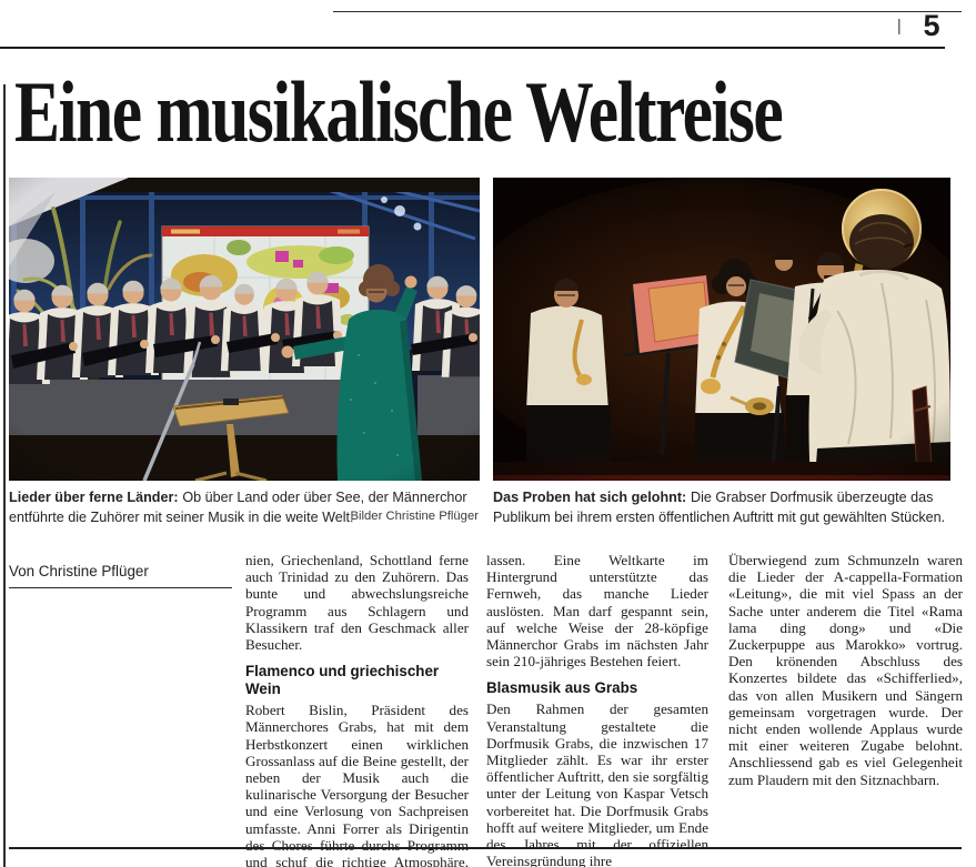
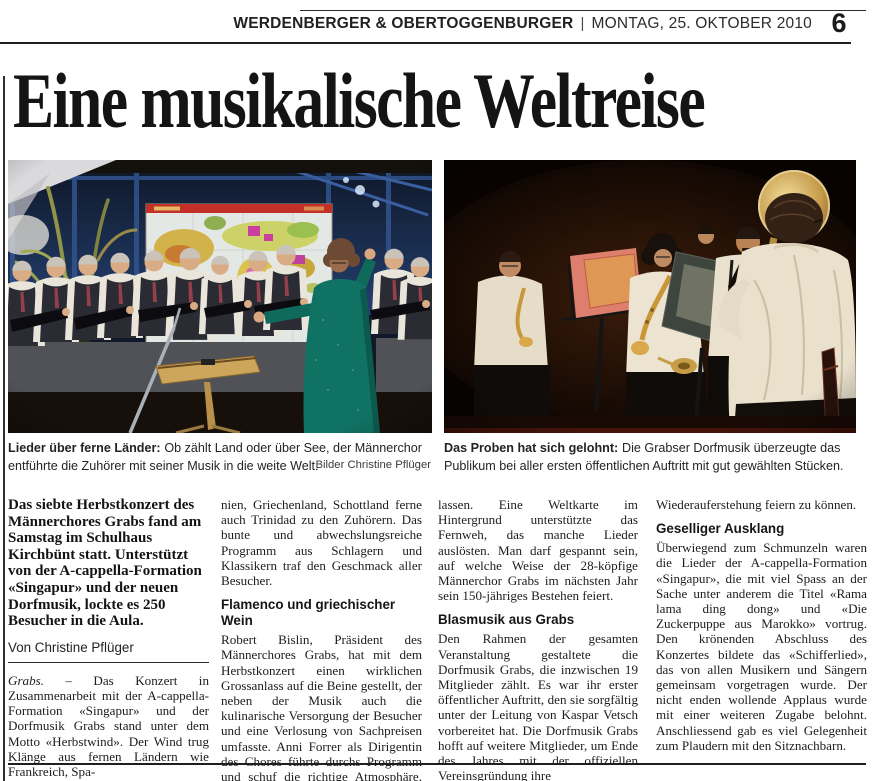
+ WERDENBERGER & OBERTOGGENBURGER
  |
+ MONTAG, 25. OKTOBER 2010
- 5
+ 6
  Eine musikalische Weltreise
- Lieder über ferne Länder: Ob über Land oder über See, der Männerchor entführte die Zuhörer mit seiner Musik in die weite Welt.
+ Lieder über ferne Länder: Ob zählt Land oder über See, der Männerchor entführte die Zuhörer mit seiner Musik in die weite Welt.
  Bilder Christine Pflüger
- Das Proben hat sich gelohnt: Die Grabser Dorfmusik überzeugte das Publikum bei ihrem ersten öffentlichen Auftritt mit gut gewählten Stücken.
+ Das Proben hat sich gelohnt: Die Grabser Dorfmusik überzeugte das Publikum bei aller ersten öffentlichen Auftritt mit gut gewählten Stücken.
+ Das siebte Herbstkonzert des Männerchores Grabs fand am Samstag im Schulhaus Kirchbünt statt. Unterstützt von der A-cappella-Formation «Singapur» und der neuen Dorfmusik, lockte es 250 Besucher in die Aula.
  Von Christine Pflüger
+ Grabs. – Das Konzert in Zusammenarbeit mit der A-cappella-Formation «Singapur» und der Dorfmusik Grabs stand unter dem Motto «Herbstwind». Der Wind trug Klänge aus fernen Ländern wie Frankreich, Spa-
  nien, Griechenland, Schottland ferne auch Trinidad zu den Zuhörern. Das bunte und abwechslungsreiche Programm aus Schlagern und Klassikern traf den Geschmack aller Besucher.
  Flamenco und griechischer Wein
  Robert Bislin, Präsident des Männerchores Grabs, hat mit dem Herbstkonzert einen wirklichen Grossanlass auf die Beine gestellt, der neben der Musik auch die kulinarische Versorgung der Besucher und eine Verlosung von Sachpreisen umfasste. Anni Forrer als Dirigentin des Chores führte durchs Programm und schuf die richtige Atmosphäre,
- lassen. Eine Weltkarte im Hintergrund unterstützte das Fernweh, das manche Lieder auslösten. Man darf gespannt sein, auf welche Weise der 28-köpfige Männerchor Grabs im nächsten Jahr sein 210-jähriges Bestehen feiert.
+ lassen. Eine Weltkarte im Hintergrund unterstützte das Fernweh, das manche Lieder auslösten. Man darf gespannt sein, auf welche Weise der 28-köpfige Männerchor Grabs im nächsten Jahr sein 150-jähriges Bestehen feiert.
  Blasmusik aus Grabs
- Den Rahmen der gesamten Veranstaltung gestaltete die Dorfmusik Grabs, die inzwischen 17 Mitglieder zählt. Es war ihr erster öffentlicher Auftritt, den sie sorgfältig unter der Leitung von Kaspar Vetsch vorbereitet hat. Die Dorfmusik Grabs hofft auf weitere Mitglieder, um Ende des Jahres mit der offiziellen Vereinsgründung ihre
+ Den Rahmen der gesamten Veranstaltung gestaltete die Dorfmusik Grabs, die inzwischen 19 Mitglieder zählt. Es war ihr erster öffentlicher Auftritt, den sie sorgfältig unter der Leitung von Kaspar Vetsch vorbereitet hat. Die Dorfmusik Grabs hofft auf weitere Mitglieder, um Ende des Jahres mit der offiziellen Vereinsgründung ihre
+ Wiederauferstehung feiern zu können.
+ Geselliger Ausklang
- Überwiegend zum Schmunzeln waren die Lieder der A-cappella-Formation «Leitung», die mit viel Spass an der Sache unter anderem die Titel «Rama lama ding dong» und «Die Zuckerpuppe aus Marokko» vortrug. Den krönenden Abschluss des Konzertes bildete das «Schifferlied», das von allen Musikern und Sängern gemeinsam vorgetragen wurde. Der nicht enden wollende Applaus wurde mit einer weiteren Zugabe belohnt. Anschliessend gab es viel Gelegenheit zum Plaudern mit den Sitznachbarn.
+ Überwiegend zum Schmunzeln waren die Lieder der A-cappella-Formation «Singapur», die mit viel Spass an der Sache unter anderem die Titel «Rama lama ding dong» und «Die Zuckerpuppe aus Marokko» vortrug. Den krönenden Abschluss des Konzertes bildete das «Schifferlied», das von allen Musikern und Sängern gemeinsam vorgetragen wurde. Der nicht enden wollende Applaus wurde mit einer weiteren Zugabe belohnt. Anschliessend gab es viel Gelegenheit zum Plaudern mit den Sitznachbarn.
